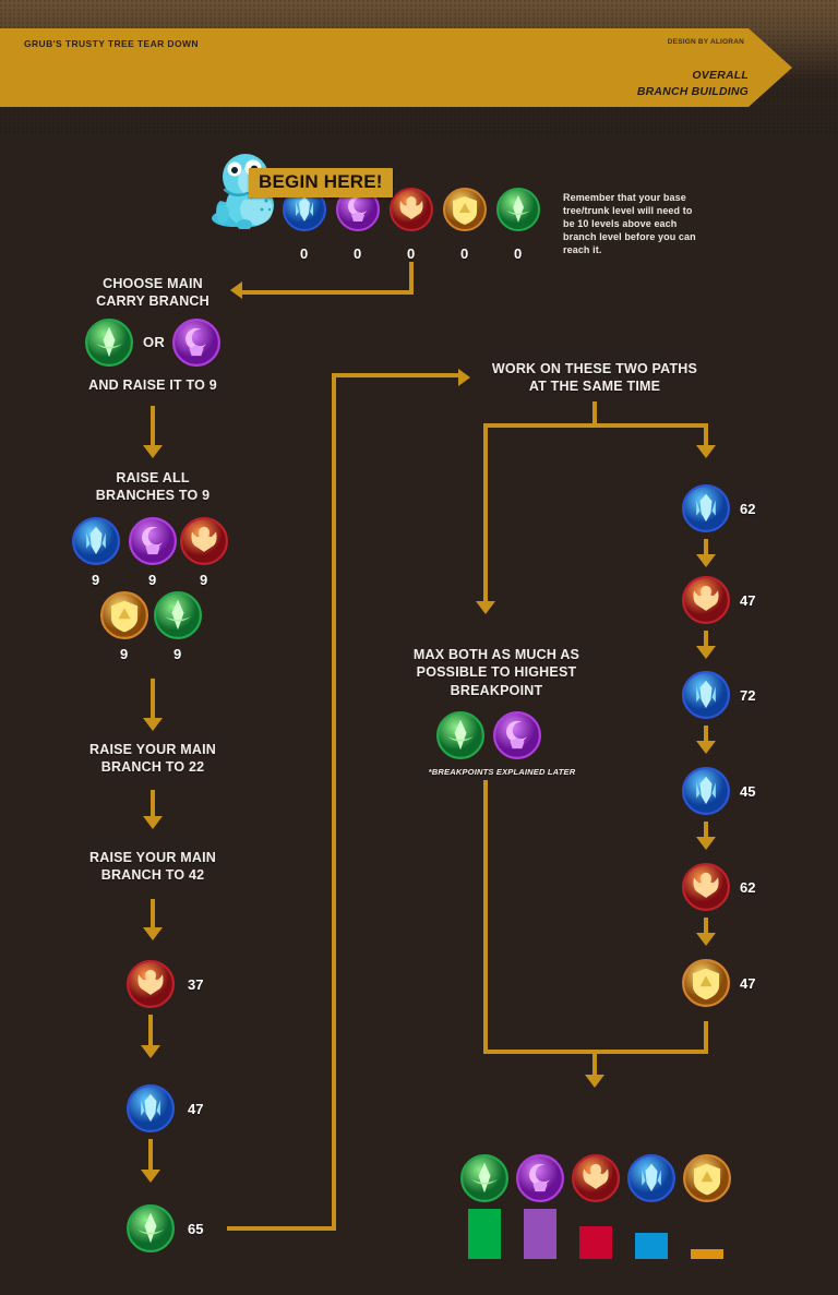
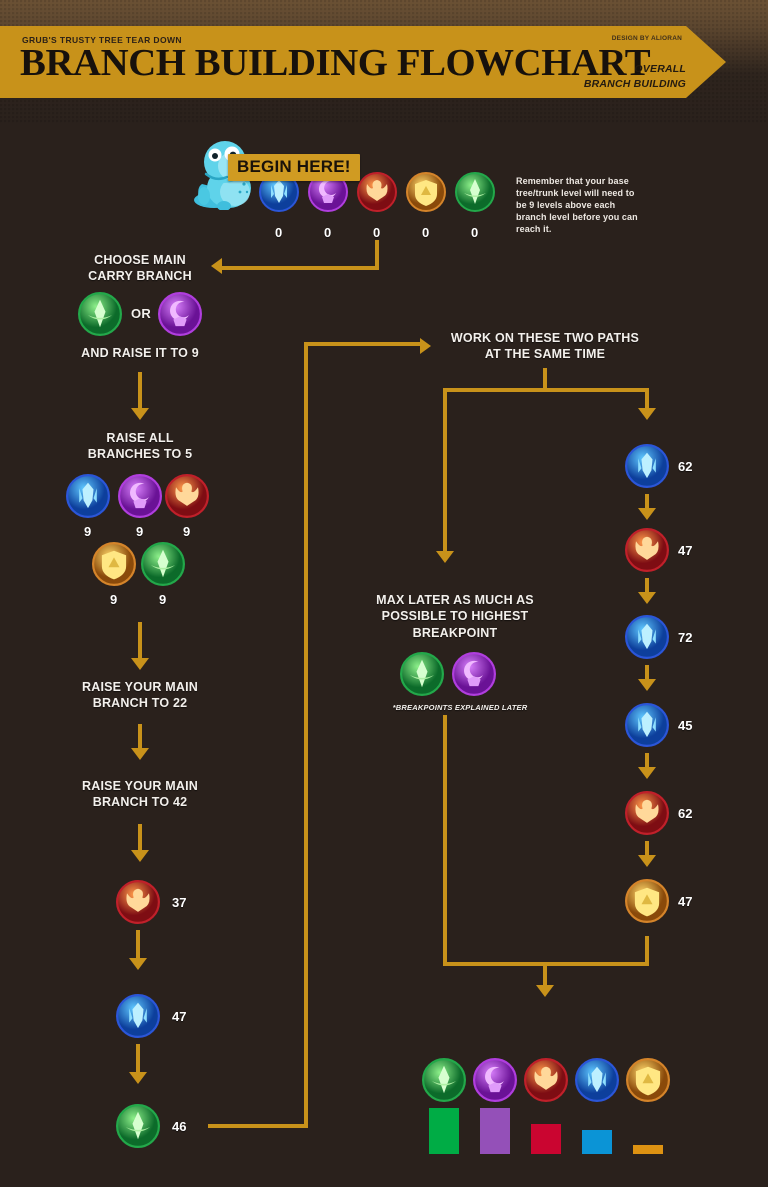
  GRUB'S TRUSTY TREE TEAR DOWN
+ BRANCH BUILDING FLOWCHART
  OVERALL
  BRANCH BUILDING
  BEGIN HERE!
  0
  0
  0
  0
  0
- Remember that your base tree/trunk level will need to be 10 levels above each branch level before you can reach it.
+ Remember that your base tree/trunk level will need to be 9 levels above each branch level before you can reach it.
  CHOOSE MAIN
  CARRY BRANCH
  OR
  AND RAISE IT TO 9
  RAISE ALL
- BRANCHES TO 9
+ BRANCHES TO 5
  9
  9
  9
  9
  9
  RAISE YOUR MAIN
  BRANCH TO 22
  RAISE YOUR MAIN
  BRANCH TO 42
  37
  47
- 65
+ 46
  WORK ON THESE TWO PATHS
  AT THE SAME TIME
- MAX BOTH AS MUCH AS
+ MAX LATER AS MUCH AS
  POSSIBLE TO HIGHEST
  BREAKPOINT
  *BREAKPOINTS EXPLAINED LATER
  62
  47
  72
  45
  62
  47
